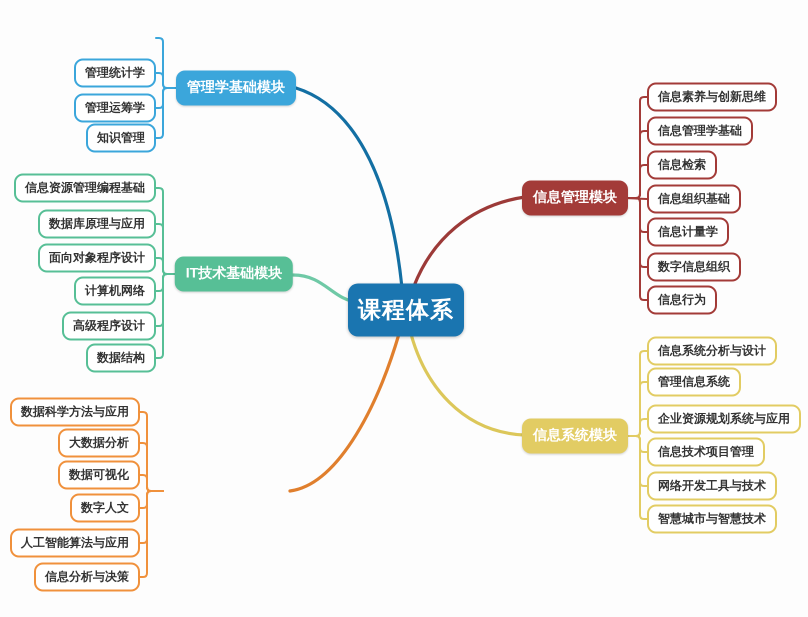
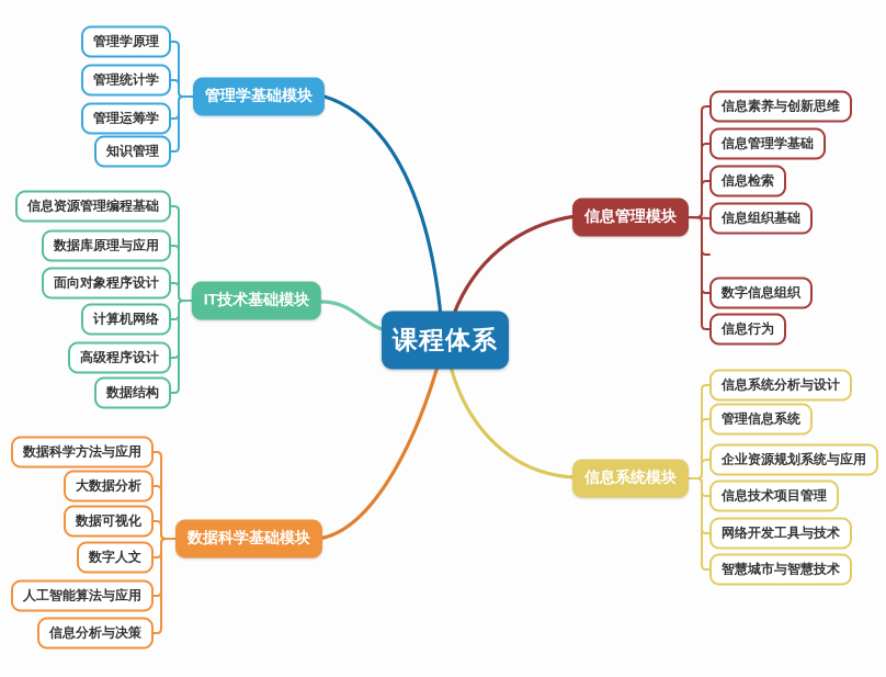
  课程体系
  管理学基础模块
  IT技术基础模块
+ 数据科学基础模块
  信息管理模块
  信息系统模块
+ 管理学原理
  管理统计学
  管理运筹学
  知识管理
  信息资源管理编程基础
  数据库原理与应用
  面向对象程序设计
  计算机网络
  高级程序设计
  数据结构
  数据科学方法与应用
  大数据分析
  数据可视化
  数字人文
  人工智能算法与应用
  信息分析与决策
  信息素养与创新思维
  信息管理学基础
  信息检索
  信息组织基础
- 信息计量学
  数字信息组织
  信息行为
  信息系统分析与设计
  管理信息系统
  企业资源规划系统与应用
  信息技术项目管理
  网络开发工具与技术
  智慧城市与智慧技术
